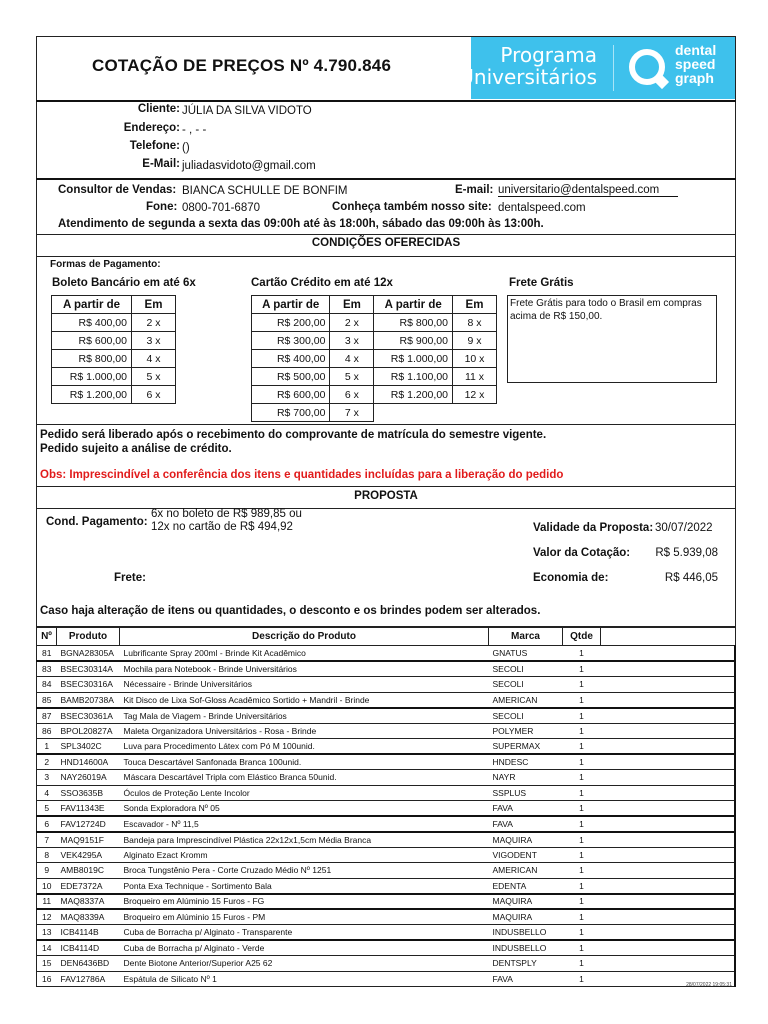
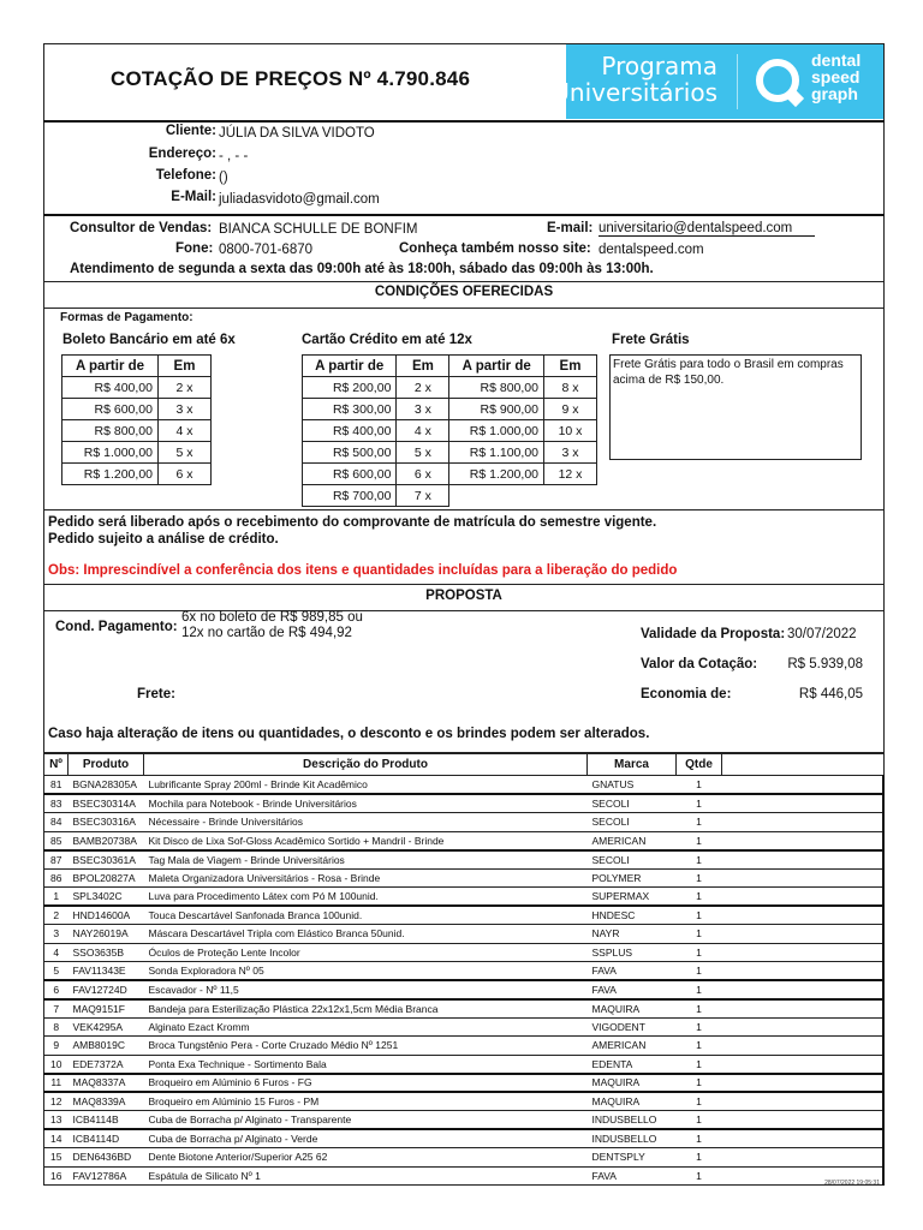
  COTAÇÃO DE PREÇOS Nº 4.790.846
  Programa
  Universitários
  dental
  speed
  graph
  Cliente:
  JÚLIA DA SILVA VIDOTO
  Endereço:
  - , - -
  Telefone:
  ()
  E-Mail:
  juliadasvidoto@gmail.com
  Consultor de Vendas:
  BIANCA SCHULLE DE BONFIM
  E-mail:
  universitario@dentalspeed.com
  Fone:
  0800-701-6870
  Conheça também nosso site:
  dentalspeed.com
  Atendimento de segunda a sexta das 09:00h até às 18:00h, sábado das 09:00h às 13:00h.
  CONDIÇÕES OFERECIDAS
  Formas de Pagamento:
  Boleto Bancário em até 6x
  Cartão Crédito em até 12x
  Frete Grátis
  A partir de	Em
  R$ 400,00	2 x
  R$ 600,00	3 x
  R$ 800,00	4 x
  R$ 1.000,00	5 x
  R$ 1.200,00	6 x
  A partir de	Em	A partir de	Em
  R$ 200,00	2 x	R$ 800,00	8 x
  R$ 300,00	3 x	R$ 900,00	9 x
  R$ 400,00	4 x	R$ 1.000,00	10 x
- R$ 500,00	5 x	R$ 1.100,00	11 x
+ R$ 500,00	5 x	R$ 1.100,00	3 x
  R$ 600,00	6 x	R$ 1.200,00	12 x
  R$ 700,00	7 x
  Frete Grátis para todo o Brasil em compras acima de R$ 150,00.
  Pedido será liberado após o recebimento do comprovante de matrícula do semestre vigente.
  Pedido sujeito a análise de crédito.
  Obs: Imprescindível a conferência dos itens e quantidades incluídas para a liberação do pedido
  PROPOSTA
  Cond. Pagamento:
  6x no boleto de R$ 989,85 ou
  12x no cartão de R$ 494,92
  Validade da Proposta:
  30/07/2022
  Valor da Cotação:
  R$ 5.939,08
  Frete:
  Economia de:
  R$ 446,05
  Caso haja alteração de itens ou quantidades, o desconto e os brindes podem ser alterados.
  Nº	Produto	Descrição do Produto	Marca	Qtde
  81	BGNA28305A	Lubrificante Spray 200ml - Brinde Kit Acadêmico	GNATUS	1
  83	BSEC30314A	Mochila para Notebook - Brinde Universitários	SECOLI	1
  84	BSEC30316A	Nécessaire - Brinde Universitários	SECOLI	1
  85	BAMB20738A	Kit Disco de Lixa Sof-Gloss Acadêmico Sortido + Mandril - Brinde	AMERICAN	1
  87	BSEC30361A	Tag Mala de Viagem - Brinde Universitários	SECOLI	1
  86	BPOL20827A	Maleta Organizadora Universitários - Rosa - Brinde	POLYMER	1
  1	SPL3402C	Luva para Procedimento Látex com Pó M 100unid.	SUPERMAX	1
  2	HND14600A	Touca Descartável Sanfonada Branca 100unid.	HNDESC	1
  3	NAY26019A	Máscara Descartável Tripla com Elástico Branca 50unid.	NAYR	1
  4	SSO3635B	Óculos de Proteção Lente Incolor	SSPLUS	1
  5	FAV11343E	Sonda Exploradora Nº 05	FAVA	1
  6	FAV12724D	Escavador - Nº 11,5	FAVA	1
- 7	MAQ9151F	Bandeja para Imprescindível Plástica 22x12x1,5cm Média Branca	MAQUIRA	1
+ 7	MAQ9151F	Bandeja para Esterilização Plástica 22x12x1,5cm Média Branca	MAQUIRA	1
  8	VEK4295A	Alginato Ezact Kromm	VIGODENT	1
  9	AMB8019C	Broca Tungstênio Pera - Corte Cruzado Médio Nº 1251	AMERICAN	1
  10	EDE7372A	Ponta Exa Technique - Sortimento Bala	EDENTA	1
- 11	MAQ8337A	Broqueiro em Alúminio 15 Furos - FG	MAQUIRA	1
+ 11	MAQ8337A	Broqueiro em Alúminio 6 Furos - FG	MAQUIRA	1
  12	MAQ8339A	Broqueiro em Alúminio 15 Furos - PM	MAQUIRA	1
  13	ICB4114B	Cuba de Borracha p/ Alginato - Transparente	INDUSBELLO	1
  14	ICB4114D	Cuba de Borracha p/ Alginato - Verde	INDUSBELLO	1
  15	DEN6436BD	Dente Biotone Anterior/Superior A25 62	DENTSPLY	1
  16	FAV12786A	Espátula de Silicato Nº 1	FAVA	1
